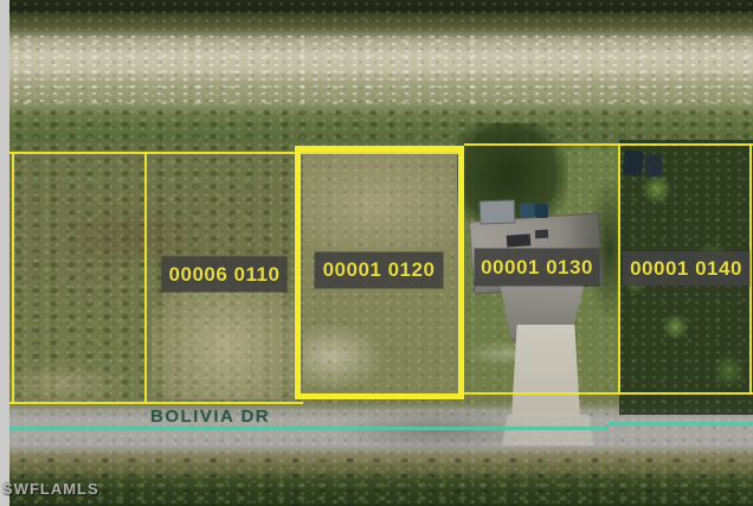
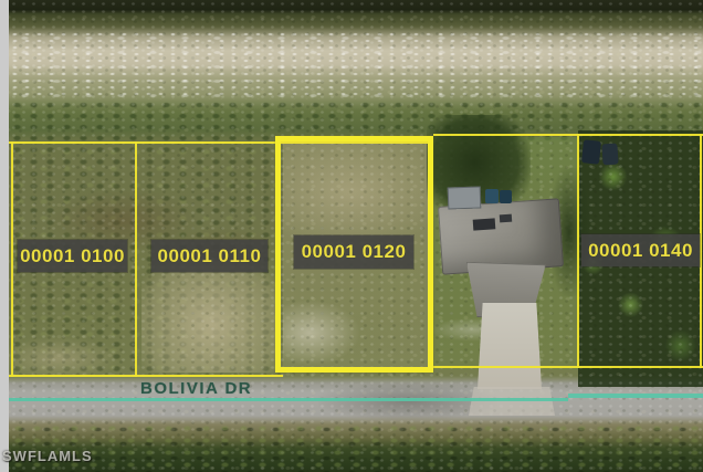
  BOLIVIA DR
+ 00001 0100
- 00006 0110
+ 00001 0110
  00001 0120
- 00001 0130
  00001 0140
  SWFLAMLS
